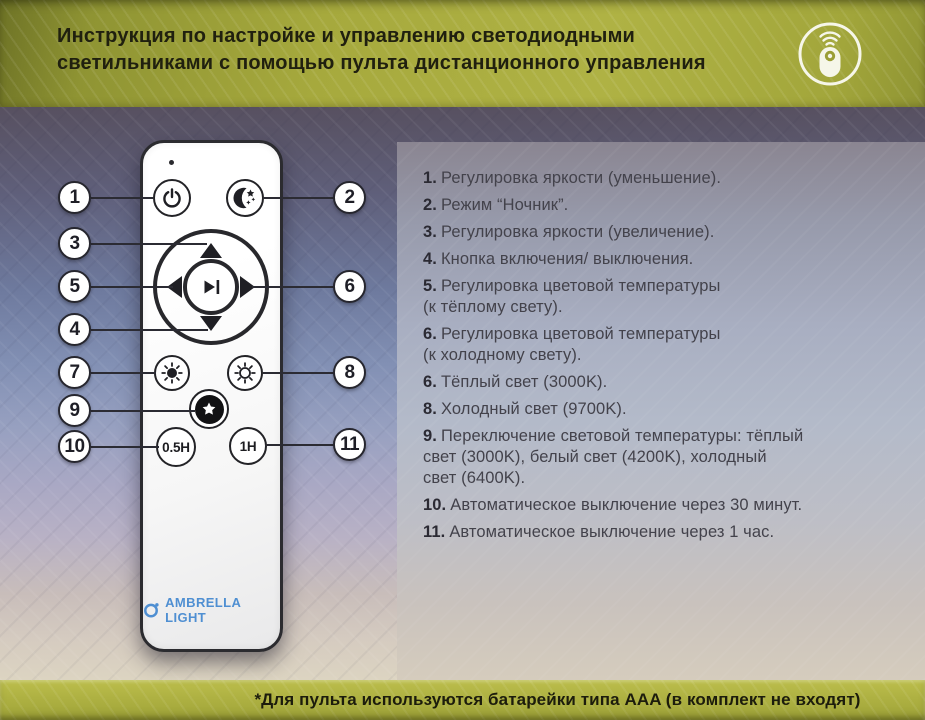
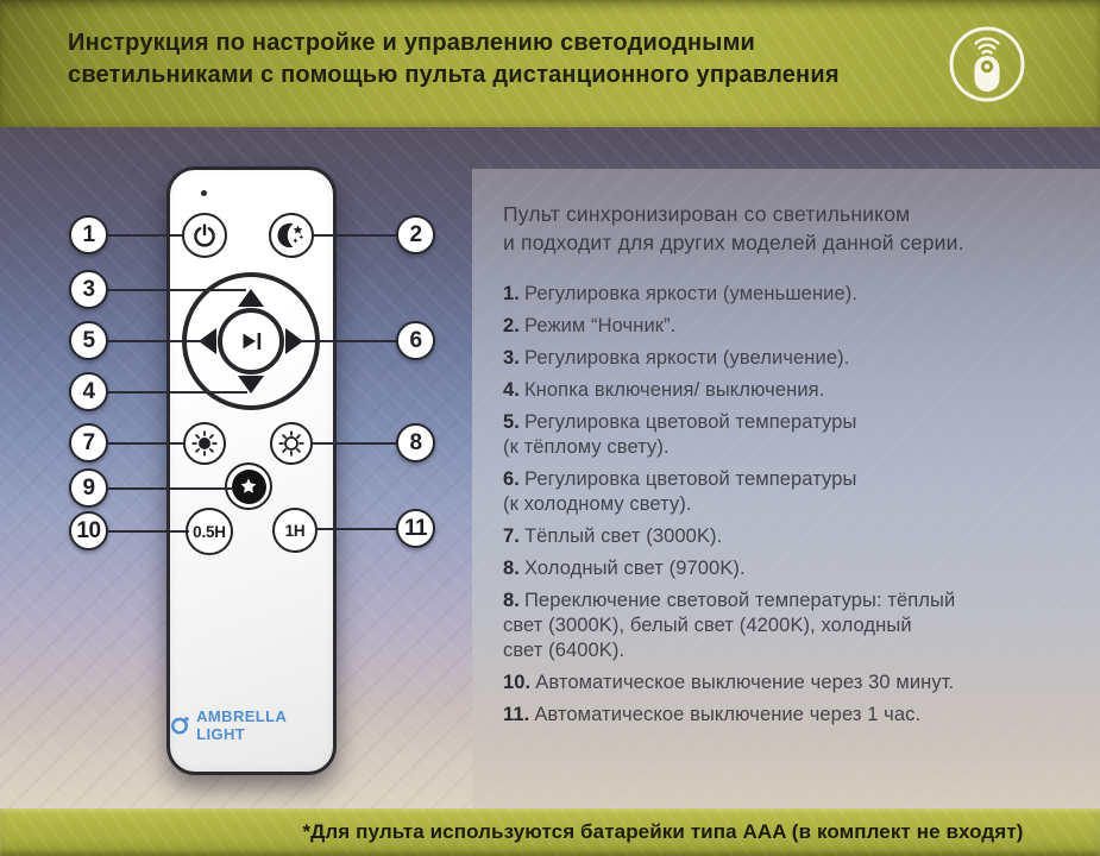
  Инструкция по настройке и управлению светодиодными
  светильниками с помощью пульта дистанционного управления
+ Пульт синхронизирован со светильником
+ и подходит для других моделей данной серии.
  1. Регулировка яркости (уменьшение).
  2. Режим “Ночник”.
  3. Регулировка яркости (увеличение).
  4. Кнопка включения/ выключения.
  5. Регулировка цветовой температуры
  (к тёплому свету).
  6. Регулировка цветовой температуры
  (к холодному свету).
- 6. Тёплый свет (3000K).
+ 7. Тёплый свет (3000K).
  8. Холодный свет (9700K).
- 9. Переключение световой температуры: тёплый
+ 8. Переключение световой температуры: тёплый
  свет (3000K), белый свет (4200K), холодный
  свет (6400K).
  10. Автоматическое выключение через 30 минут.
  11. Автоматическое выключение через 1 час.
  0.5H
  1H
  AMBRELLA LIGHT
  1
  2
  3
  4
  5
  6
  7
  8
  9
  10
  11
  *Для пульта используются батарейки типа AAA (в комплект не входят)
